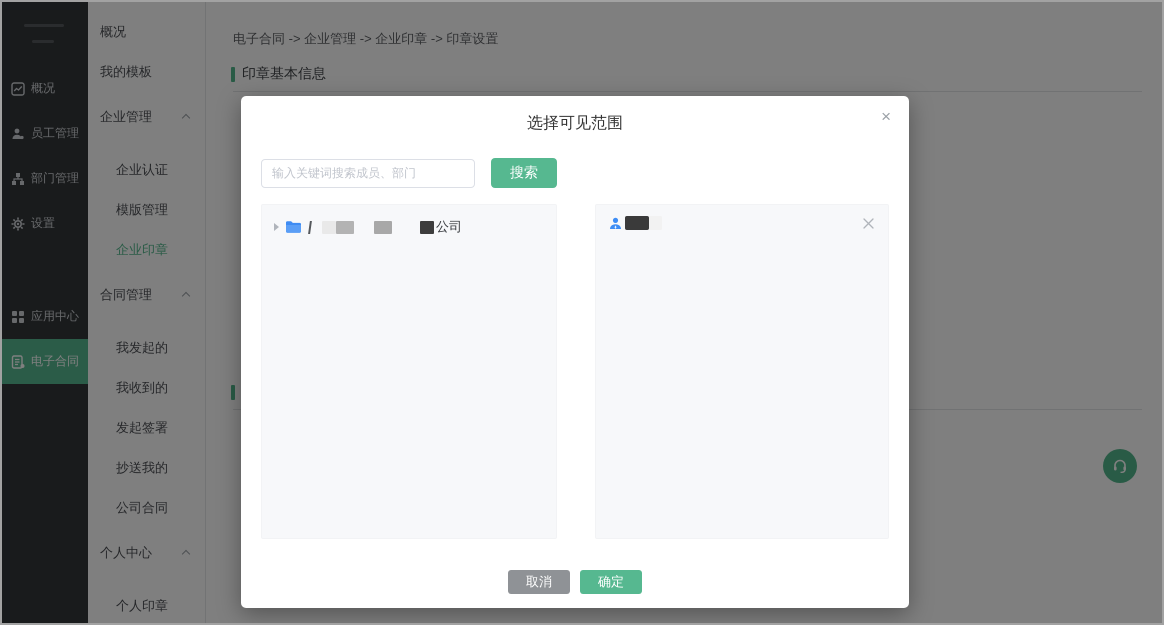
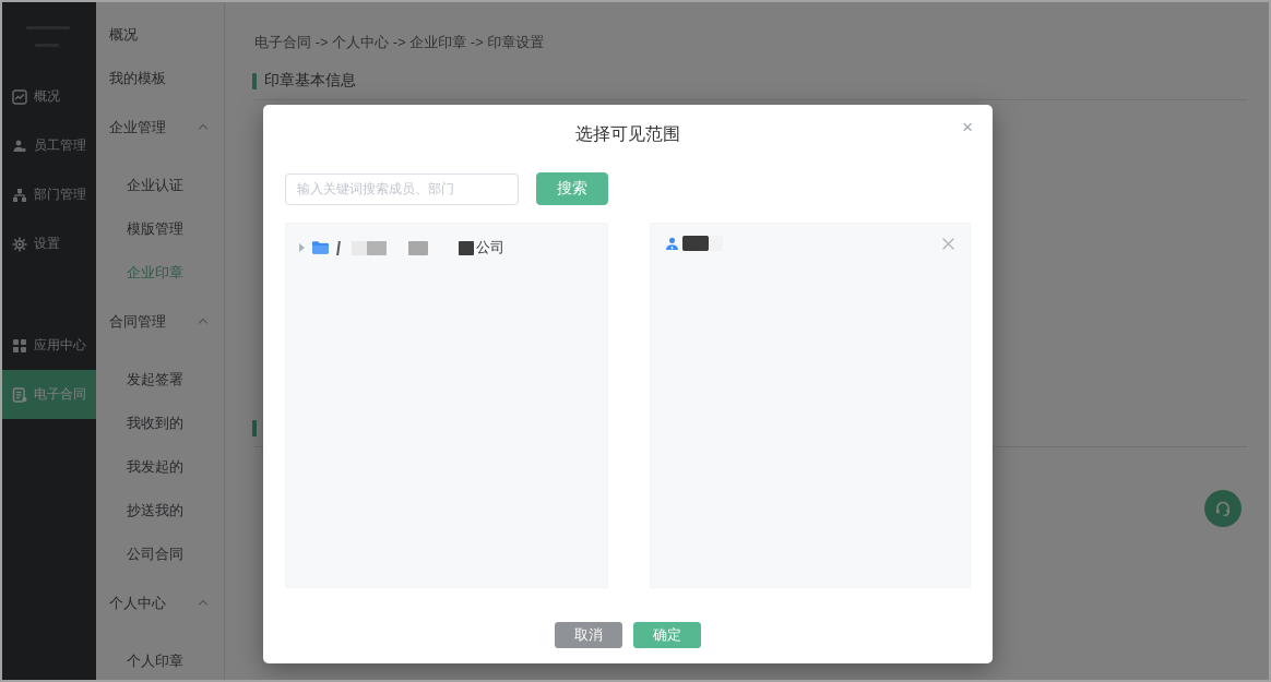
  概况
  员工管理
  部门管理
  设置
  应用中心
  电子合同
  概况
  我的模板
  企业管理
  企业认证
  模版管理
  企业印章
  合同管理
- 我发起的
+ 发起签署
  我收到的
- 发起签署
+ 我发起的
  抄送我的
  公司合同
  个人中心
  个人印章
- 电子合同 -> 企业管理 -> 企业印章 -> 印章设置
+ 电子合同 -> 个人中心 -> 企业印章 -> 印章设置
  印章基本信息
  选择可见范围
  ×
  输入关键词搜索成员、部门
  搜索
  公司
  取消
  确定
